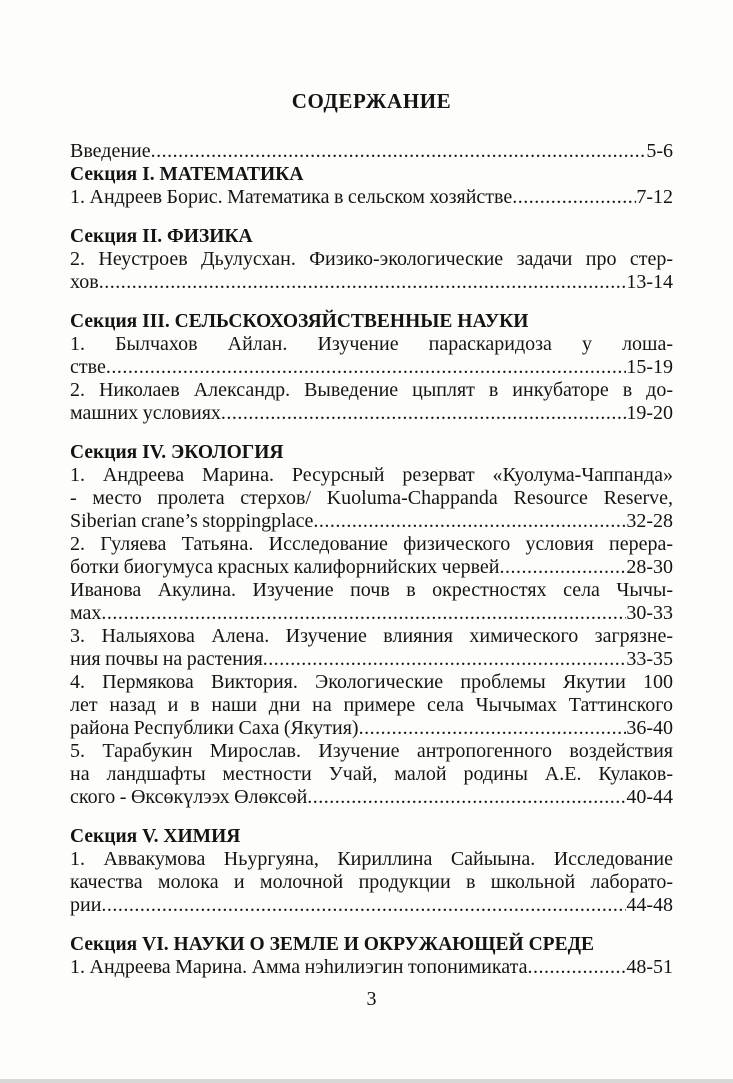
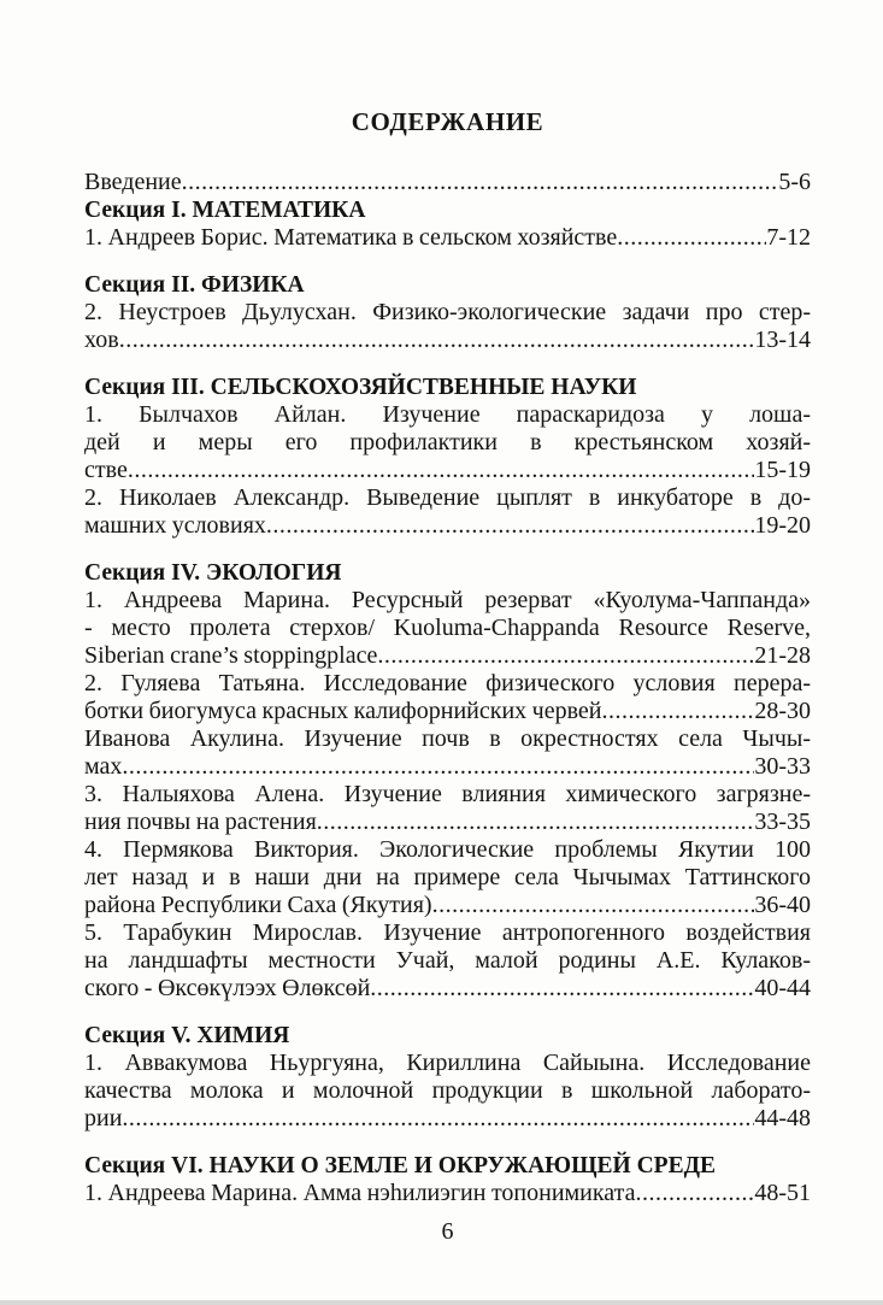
  СОДЕРЖАНИЕ
  Введение
  5-6
  Секция I. МАТЕМАТИКА
  1. Андреев Борис. Математика в сельском хозяйстве
  7-12
  Секция II. ФИЗИКА
  2. Неустроев Дьулусхан. Физико-экологические задачи про стер-
  хов
  13-14
  Секция III. СЕЛЬСКОХОЗЯЙСТВЕННЫЕ НАУКИ
  1. Былчахов Айлан. Изучение параскаридоза у лоша-
+ дей и меры его профилактики в крестьянском хозяй-
  стве
  15-19
  2. Николаев Александр. Выведение цыплят в инкубаторе в до-
  машних условиях
  19-20
  Секция IV. ЭКОЛОГИЯ
  1. Андреева Марина. Ресурсный резерват «Куолума-Чаппанда»
  - место пролета стерхов/ Kuoluma-Chappanda Resource Reserve,
  Siberian crane’s stoppingplace
- 32-28
+ 21-28
  2. Гуляева Татьяна. Исследование физического условия перера-
  ботки биогумуса красных калифорнийских червей
  28-30
  Иванова Акулина. Изучение почв в окрестностях села Чычы-
  мах
  30-33
  3. Налыяхова Алена. Изучение влияния химического загрязне-
  ния почвы на растения
  33-35
  4. Пермякова Виктория. Экологические проблемы Якутии 100
  лет назад и в наши дни на примере села Чычымах Таттинского
  района Республики Саха (Якутия)
  36-40
  5. Тарабукин Мирослав. Изучение антропогенного воздействия
  на ландшафты местности Учай, малой родины А.Е. Кулаков-
  ского - Өксөкүлээх Өлөксөй
  40-44
  Секция V. ХИМИЯ
  1. Аввакумова Ньургуяна, Кириллина Сайыына. Исследование
  качества молока и молочной продукции в школьной лаборато-
  рии
  44-48
  Секция VI. НАУКИ О ЗЕМЛЕ И ОКРУЖАЮЩЕЙ СРЕДЕ
  1. Андреева Марина. Амма нэһилиэгин топонимиката
  48-51
- 3
+ 6
